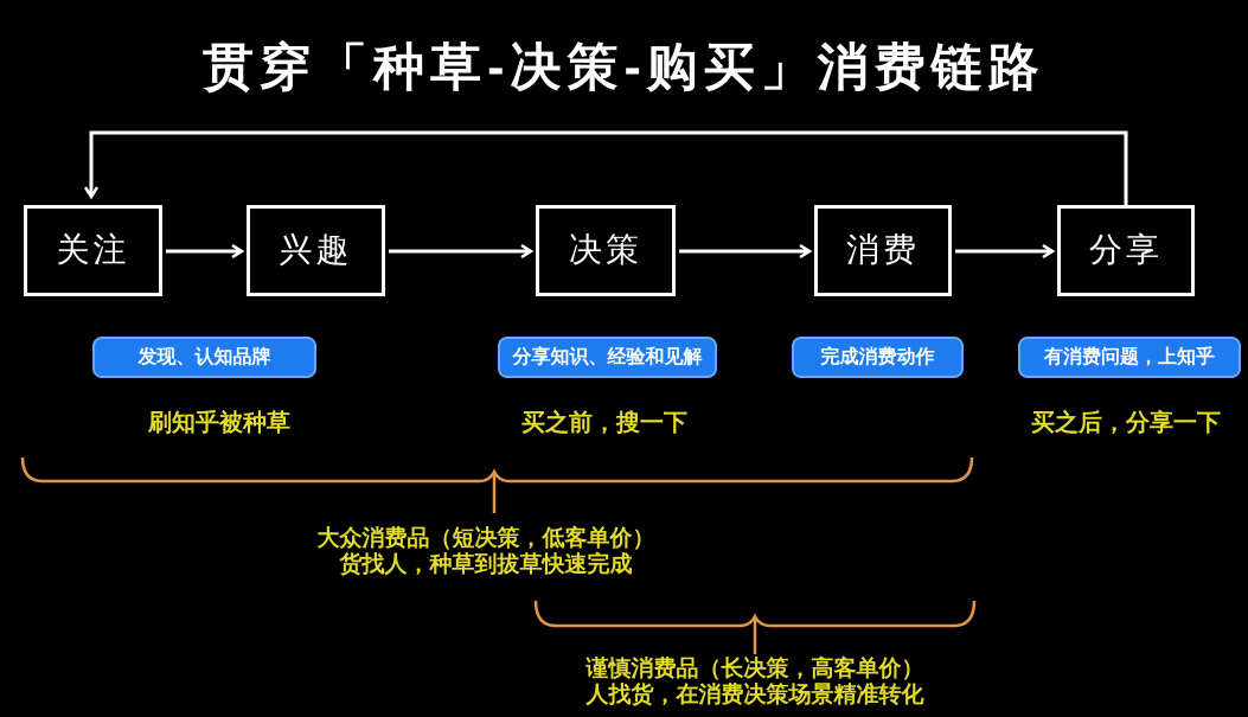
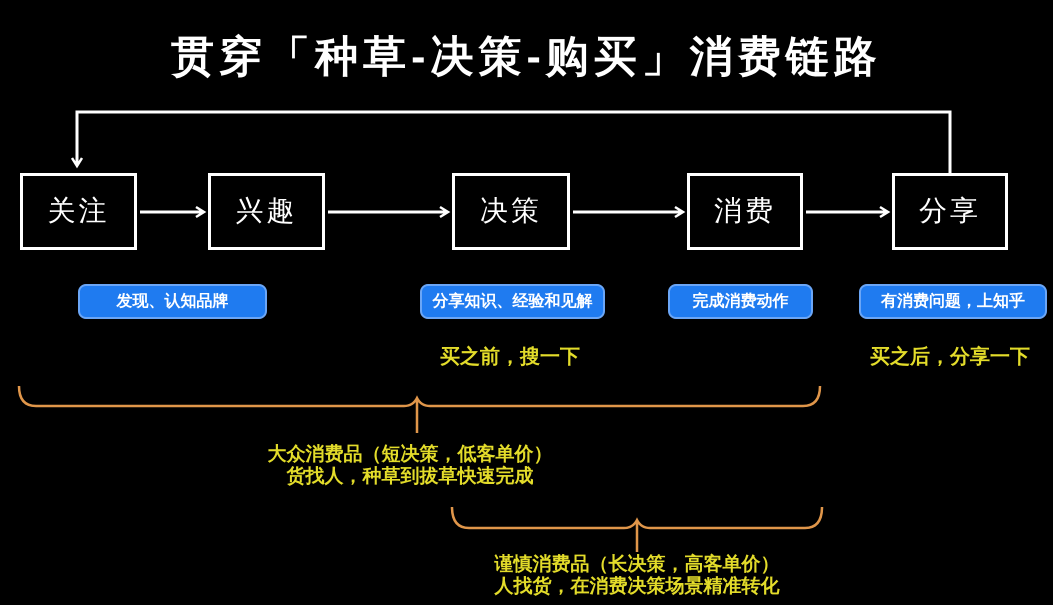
  贯穿「种草-决策-购买」消费链路
  关注
  兴趣
  决策
  消费
  分享
  发现、认知品牌
  分享知识、经验和见解
  完成消费动作
  有消费问题，上知乎
- 刷知乎被种草
  买之前，搜一下
  买之后，分享一下
  大众消费品（短决策，低客单价）
  货找人，种草到拔草快速完成
  谨慎消费品（长决策，高客单价）
  人找货，在消费决策场景精准转化
